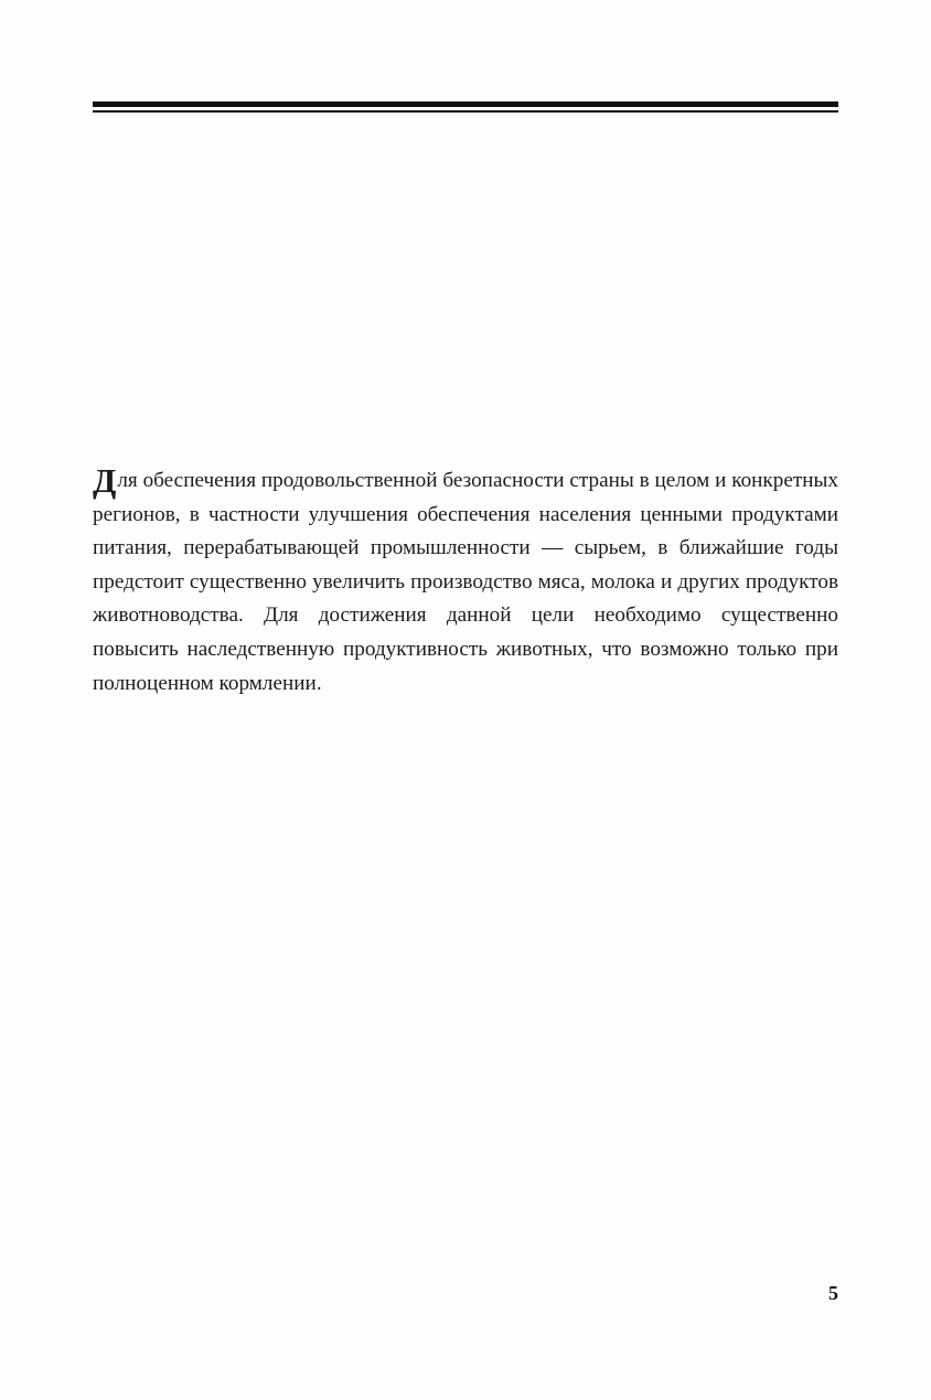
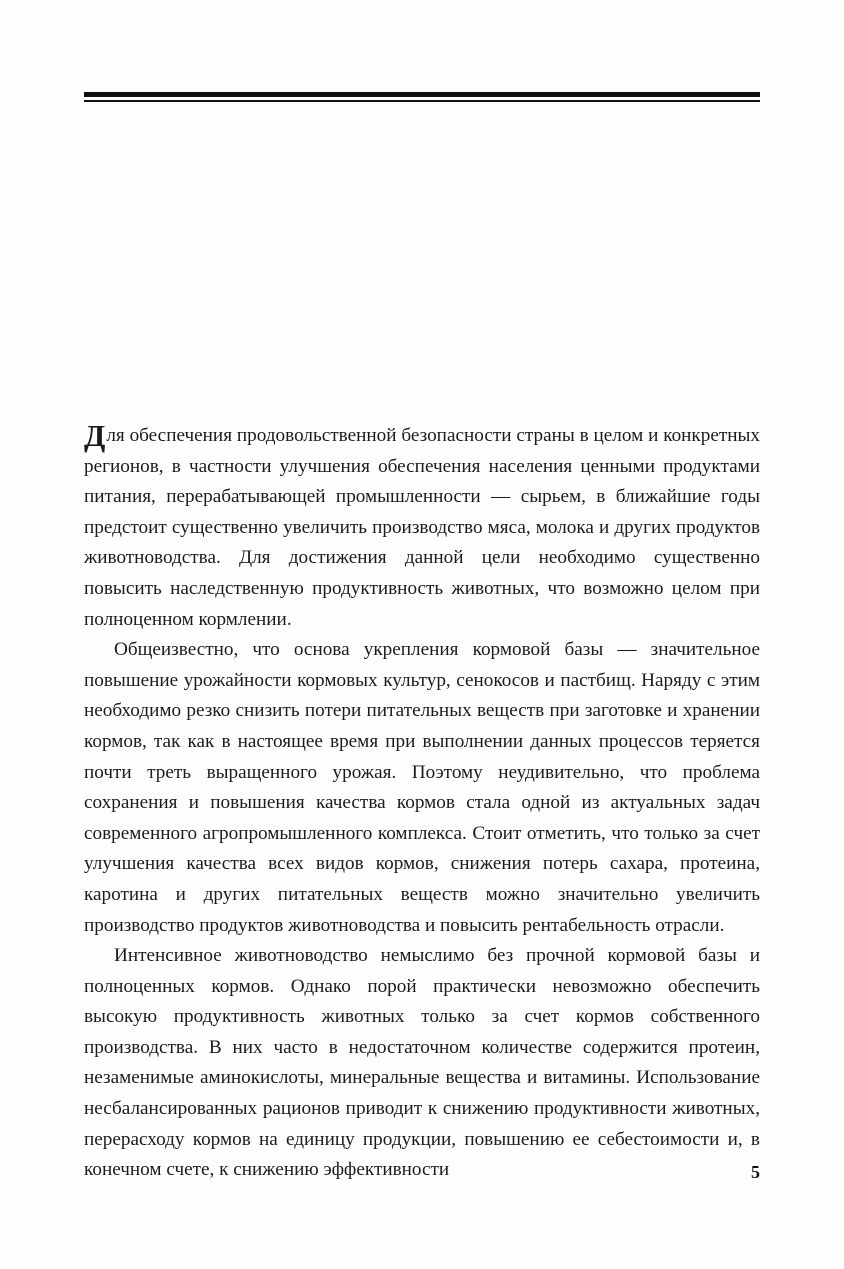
  Д
- ля обеспечения продовольственной безопасности страны в целом и конкретных регионов, в частности улучшения обеспечения населения ценными продуктами питания, перерабатывающей промышленности — сырьем, в ближайшие годы предстоит существенно увеличить производство мяса, молока и других продуктов животноводства. Для достижения данной цели необходимо существенно повысить наследственную продуктивность животных, что возможно только при полноценном кормлении.
+ ля обеспечения продовольственной безопасности страны в целом и конкретных регионов, в частности улучшения обеспечения населения ценными продуктами питания, перерабатывающей промышленности — сырьем, в ближайшие годы предстоит существенно увеличить производство мяса, молока и других продуктов животноводства. Для достижения данной цели необходимо существенно повысить наследственную продуктивность животных, что возможно целом при полноценном кормлении.
+ Общеизвестно, что основа укрепления кормовой базы — значительное повышение урожайности кормовых культур, сенокосов и пастбищ. Наряду с этим необходимо резко снизить потери питательных веществ при заготовке и хранении кормов, так как в настоящее время при выполнении данных процессов теряется почти треть выращенного урожая. Поэтому неудивительно, что проблема сохранения и повышения качества кормов стала одной из актуальных задач современного агропромышленного комплекса. Стоит отметить, что только за счет улучшения качества всех видов кормов, снижения потерь сахара, протеина, каротина и других питательных веществ можно значительно увеличить производство продуктов животноводства и повысить рентабельность отрасли.
+ Интенсивное животноводство немыслимо без прочной кормовой базы и полноценных кормов. Однако порой практически невозможно обеспечить высокую продуктивность животных только за счет кормов собственного производства. В них часто в недостаточном количестве содержится протеин, незаменимые аминокислоты, минеральные вещества и витамины. Использование несбалансированных рационов приводит к снижению продуктивности животных, перерасходу кормов на единицу продукции, повышению ее себестоимости и, в конечном счете, к снижению эффективности
  5
